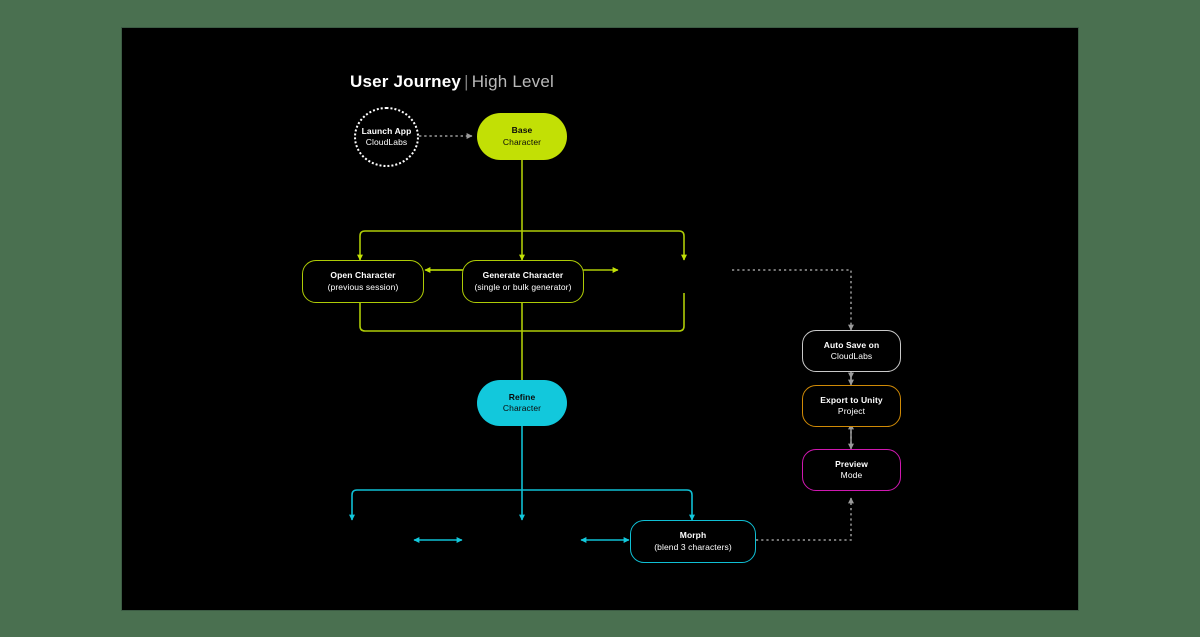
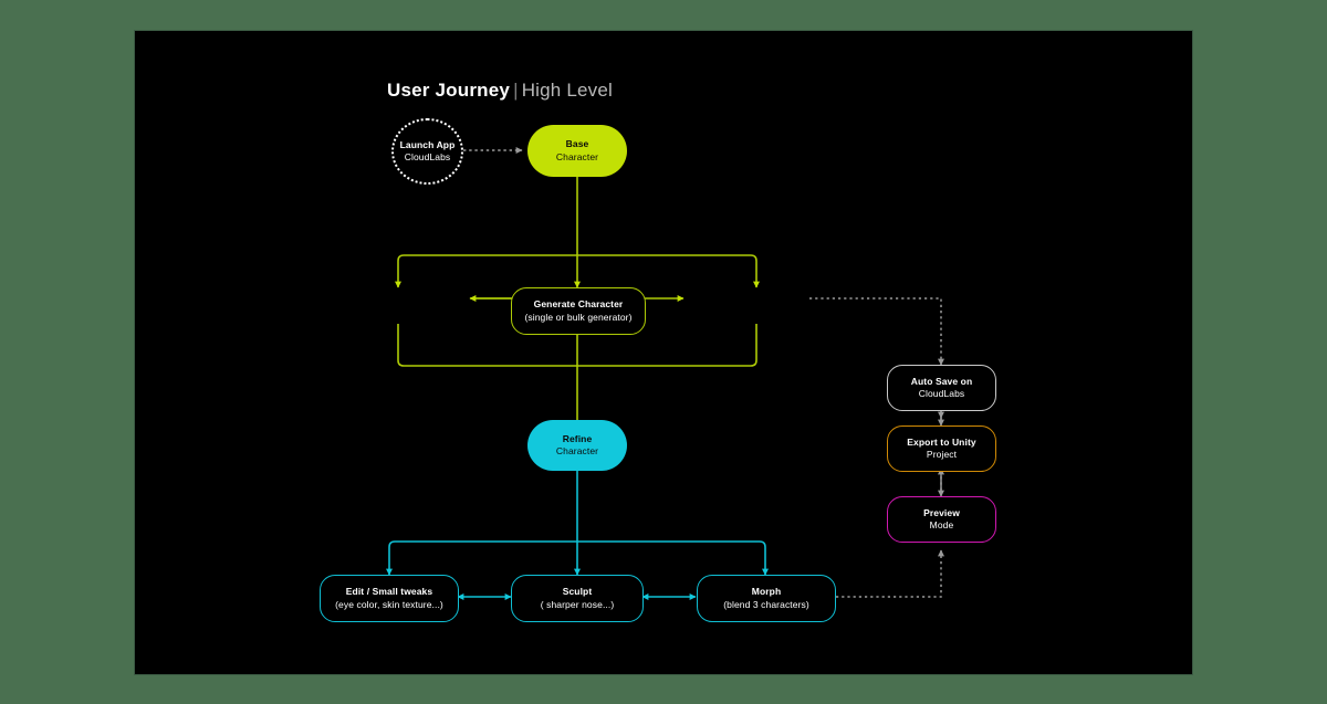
  User Journey | High Level
  Launch App
  CloudLabs
  Base
  Character
- Open Character
- (previous session)
  Generate Character
  (single or bulk generator)
  Refine
  Character
+ Edit / Small tweaks
+ (eye color, skin texture...)
+ Sculpt
+ ( sharper nose...)
  Morph
  (blend 3 characters)
  Auto Save on
  CloudLabs
  Export to Unity
  Project
  Preview
  Mode
